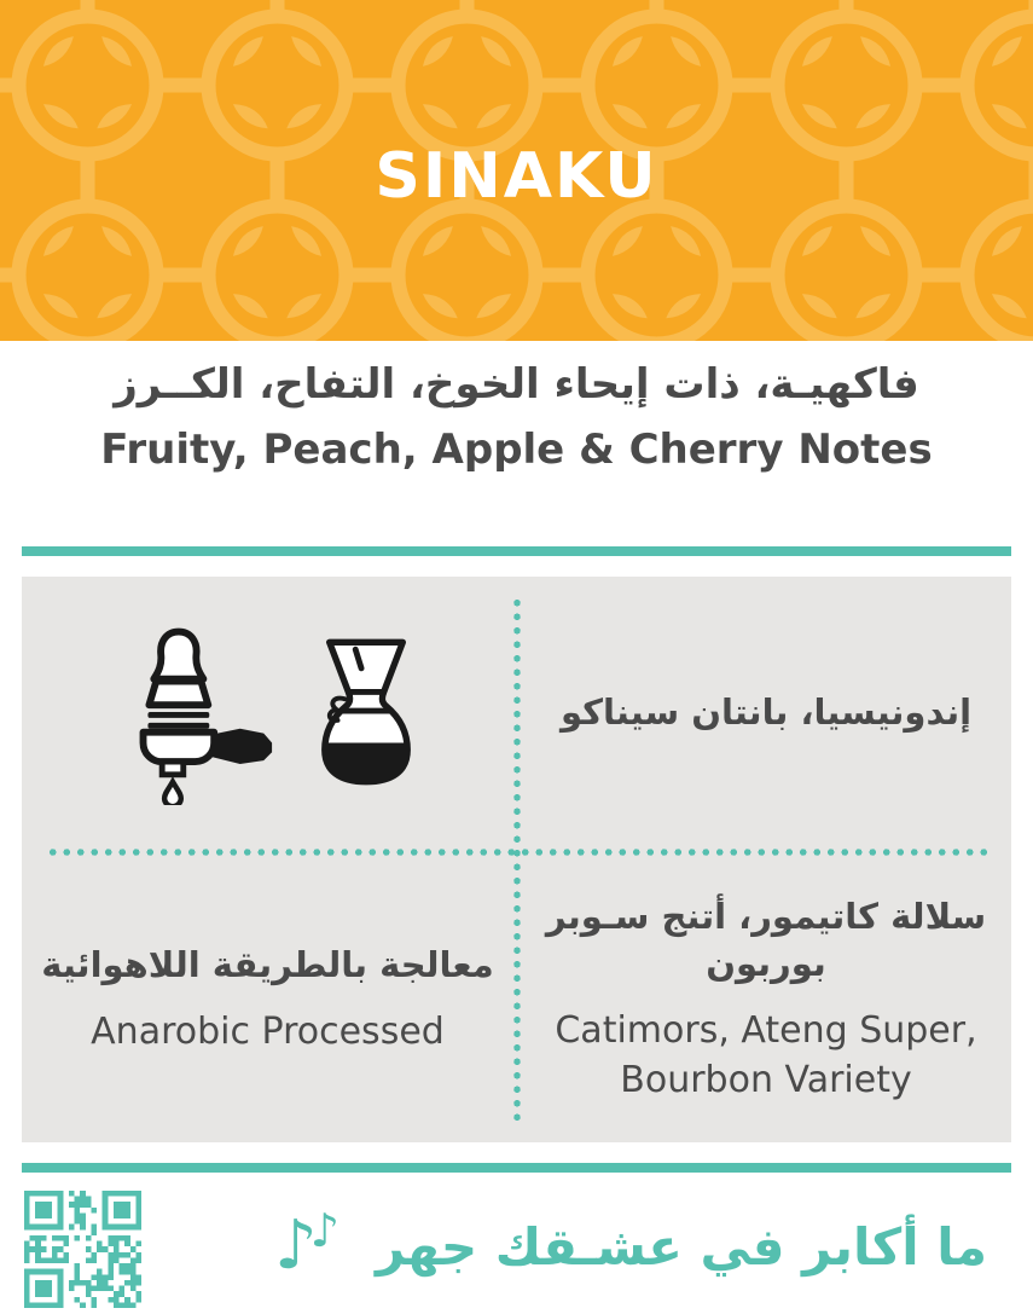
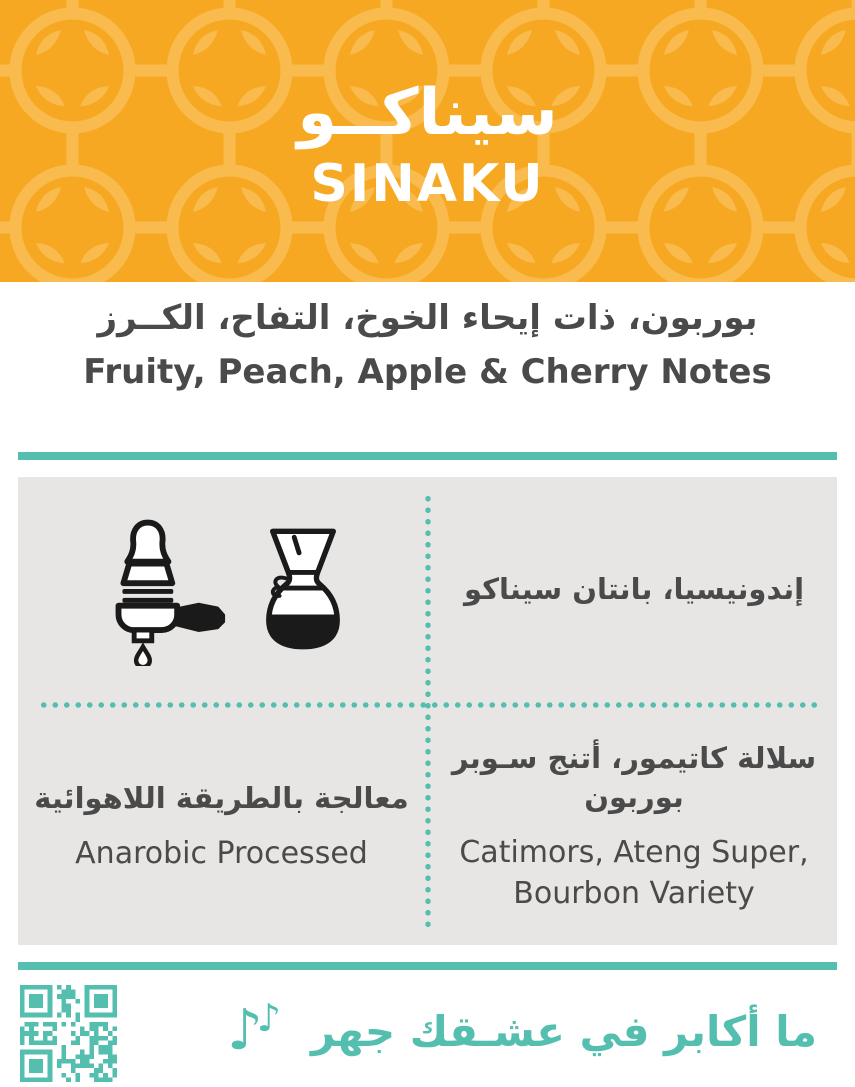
+ سيناكــو
  SINAKU
- فاكهيـة، ذات إيحاء الخوخ، التفاح، الكــرز
+ بوربون، ذات إيحاء الخوخ، التفاح، الكــرز
  Fruity, Peach, Apple & Cherry Notes
  إندونيسيا، بانتان سيناكو
  معالجة بالطريقة اللاهوائية
  Anarobic Processed
  سلالة كاتيمور، أتنج سـوبر
  بوربون
  Catimors, Ateng Super,
  Bourbon Variety
  ما أكابر في عشـقك جهر
  ♪
  ♪
